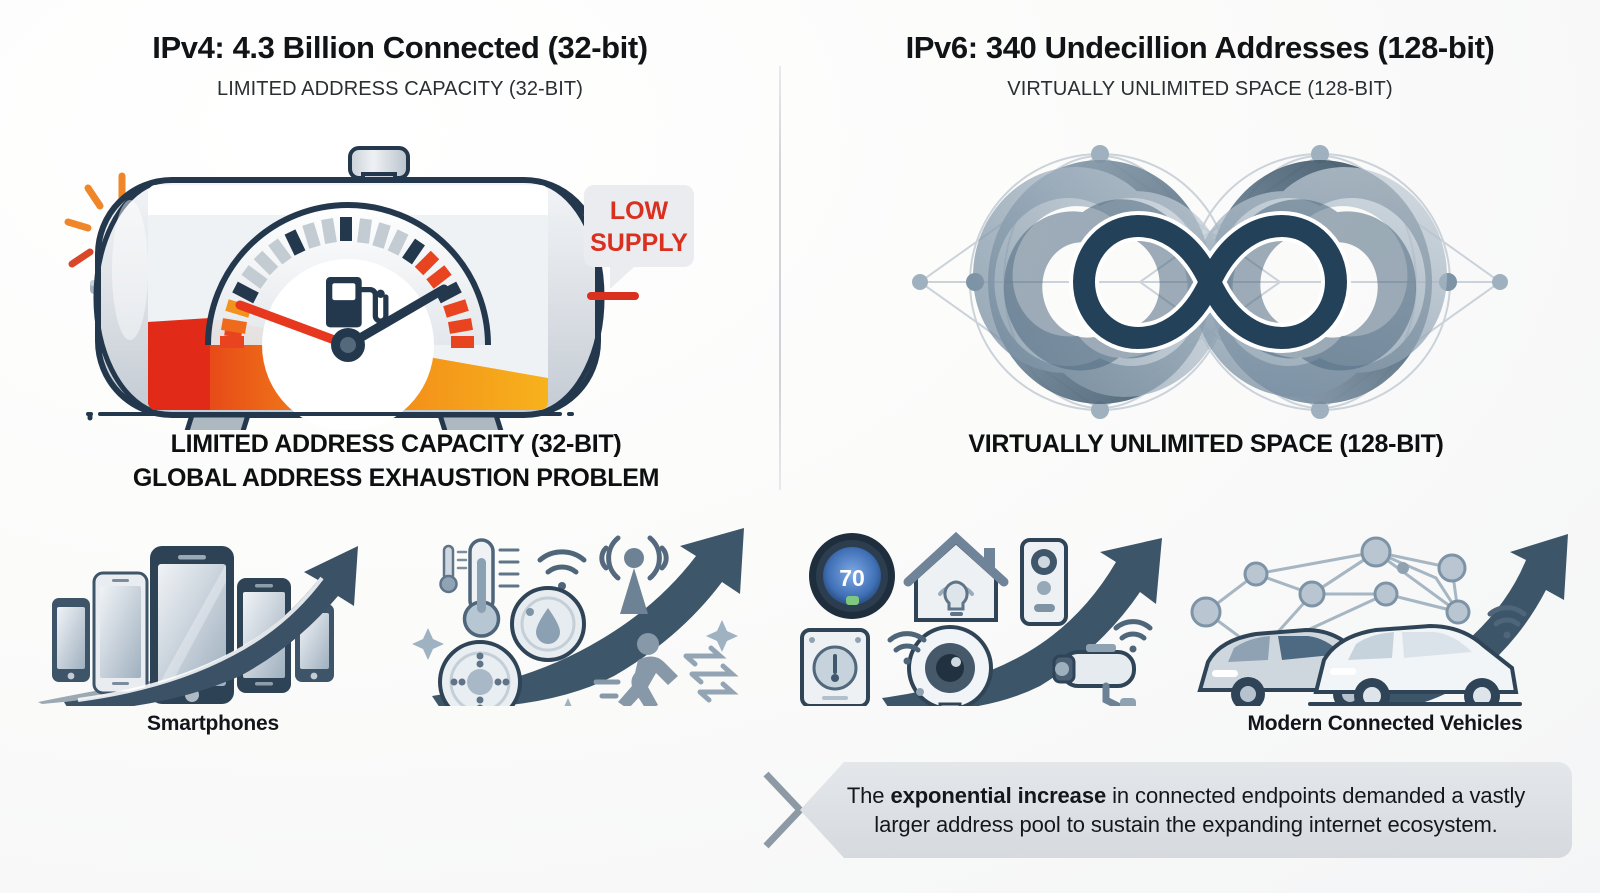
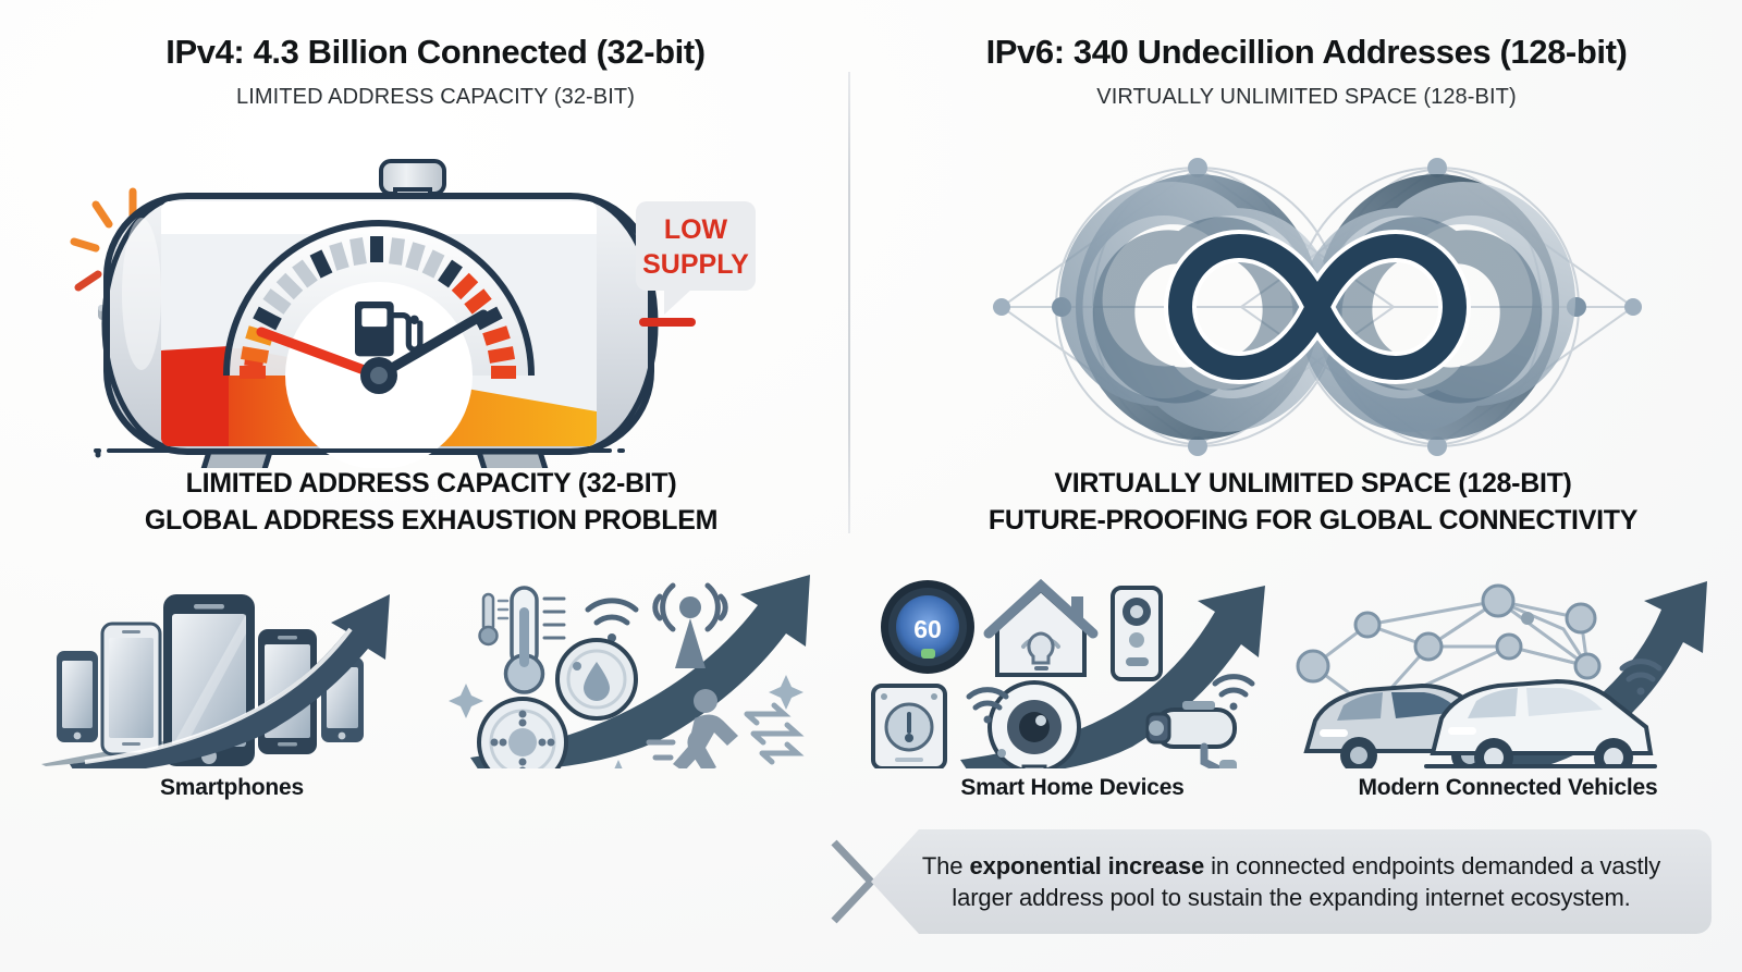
  IPv4: 4.3 Billion Connected (32-bit)
  LIMITED ADDRESS CAPACITY (32-BIT)
  IPv6: 340 Undecillion Addresses (128-bit)
  VIRTUALLY UNLIMITED SPACE (128-BIT)
  LOW
  SUPPLY
  LIMITED ADDRESS CAPACITY (32-BIT)
  GLOBAL ADDRESS EXHAUSTION PROBLEM
  VIRTUALLY UNLIMITED SPACE (128-BIT)
+ FUTURE-PROOFING FOR GLOBAL CONNECTIVITY
  Smartphones
- 70
+ 60
+ Smart Home Devices
  Modern Connected Vehicles
  The exponential increase in connected endpoints demanded a vastly larger address pool to sustain the expanding internet ecosystem.
